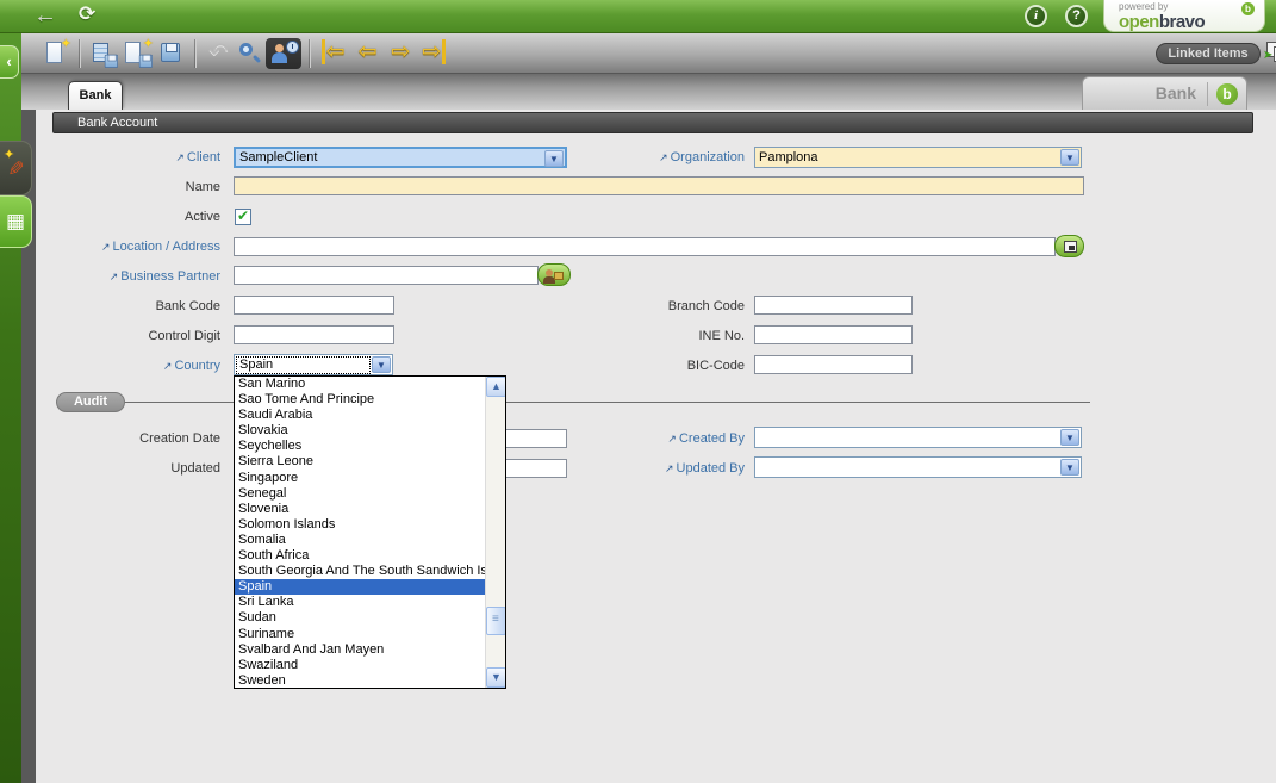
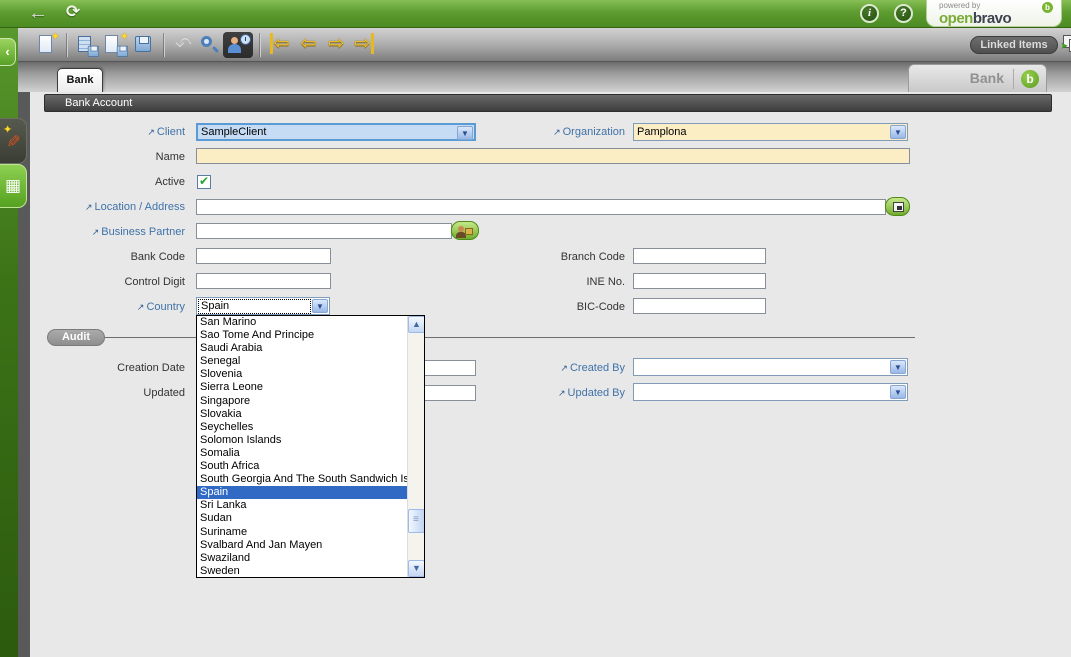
  ←
  ⟳
  i
  ?
  powered by
  openbravo
  b
  ✦
  ✦
  ↶
  ⇦
  ⇦
  ⇨
  ⇨
  Linked Items
  ➤
  Bank
  Bank
  b
  ‹
  ✦
  ▦
  Bank Account
  ↗ Client
  ↗ Organization
  Name
  Active
  ↗ Location / Address
  ↗ Business Partner
  Bank Code
  Branch Code
  Control Digit
  INE No.
  ↗ Country
  BIC-Code
  SampleClient
  ▼
  Pamplona
  ▼
  ✔
  Spain
  ▼
  Audit
  Creation Date
  ↗ Created By
  Updated
  ↗ Updated By
  ▼
  ▼
  San Marino
  Sao Tome And Principe
  Saudi Arabia
- Slovakia
+ Senegal
- Seychelles
+ Slovenia
  Sierra Leone
  Singapore
- Senegal
+ Slovakia
- Slovenia
+ Seychelles
  Solomon Islands
  Somalia
  South Africa
  South Georgia And The South Sandwich I
  Spain
  Sri Lanka
  Sudan
  Suriname
  Svalbard And Jan Mayen
  Swaziland
  Sweden
  ▲
  ▼
